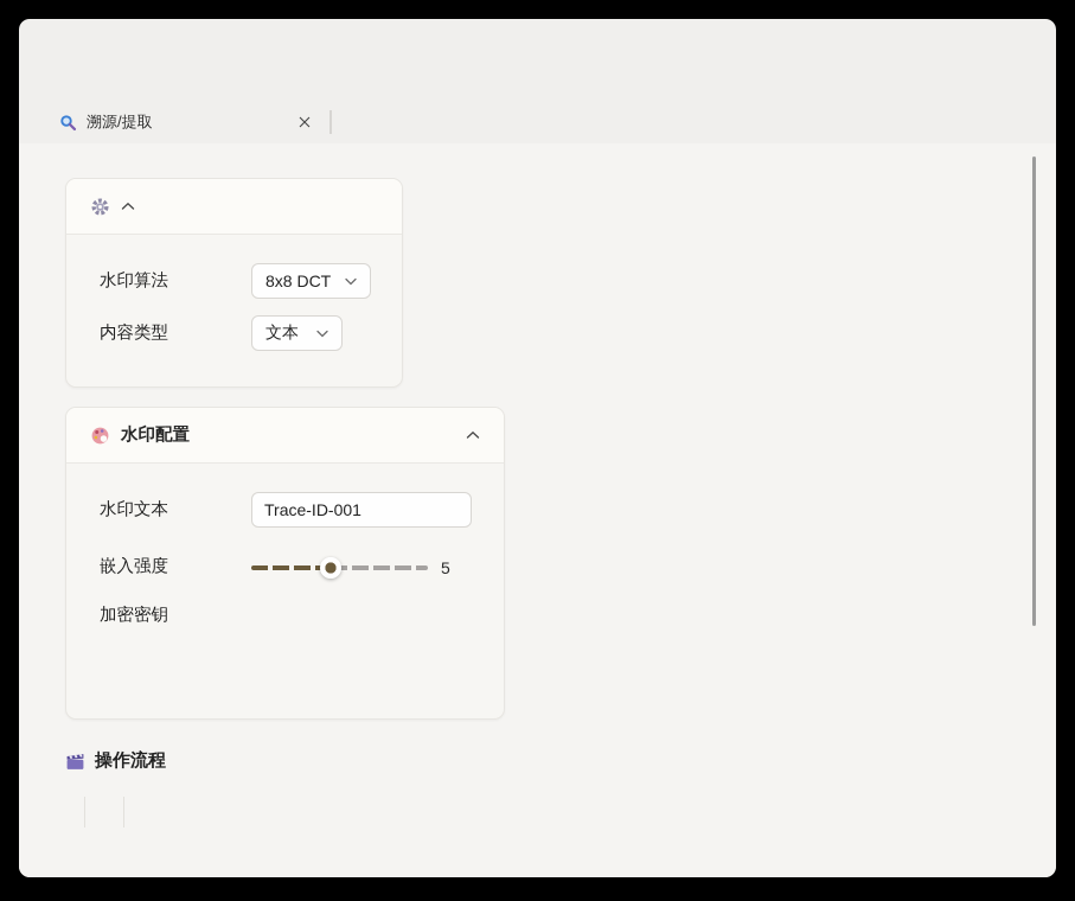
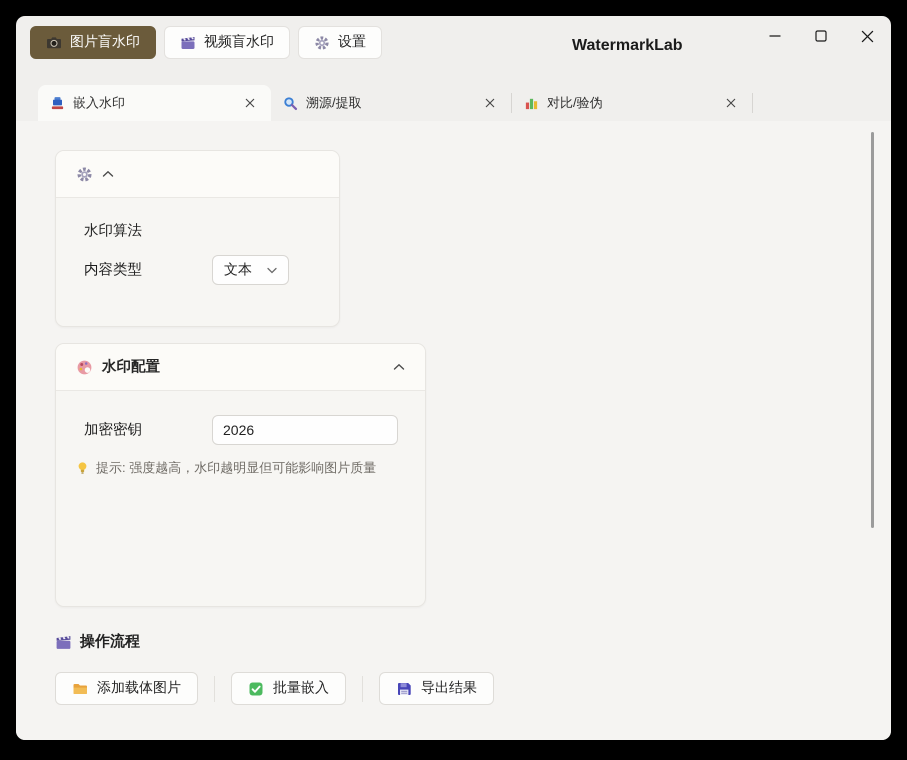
+ 图片盲水印
+ 视频盲水印
+ 设置
+ WatermarkLab
+ 嵌入水印
  溯源/提取
+ 对比/验伪
  水印算法
- 8x8 DCT
  内容类型
  文本
  水印配置
- 水印文本
- Trace-ID-001
- 嵌入强度
- 5
  加密密钥
+ 2026
+ 提示: 强度越高，水印越明显但可能影响图片质量
  操作流程
+ 添加载体图片
+ 批量嵌入
+ 导出结果
